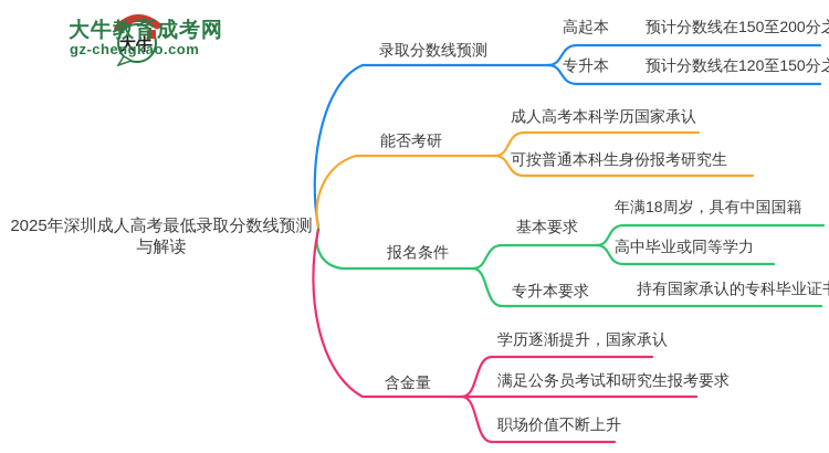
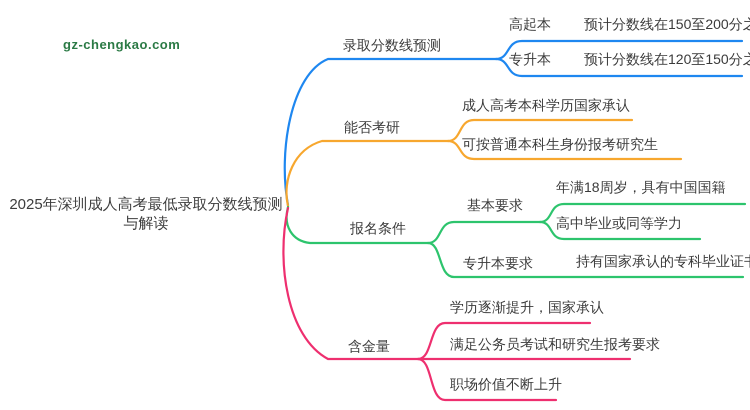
- 大牛
- 大牛教育成考网
  gz-chengkao.com
  2025年深圳成人高考最低录取分数线预测与解读
  录取分数线预测
  高起本
  预计分数线在150至200分
  专升本
  预计分数线在120至150分
  能否考研
  成人高考本科学历国家承认
  可按普通本科生身份报考研究生
  报名条件
  基本要求
  年满18周岁，具有中国国籍
  高中毕业或同等学力
  专升本要求
  持有国家承认的专科毕业证
  含金量
  学历逐渐提升，国家承认
  满足公务员考试和研究生报考要求
  职场价值不断上升
